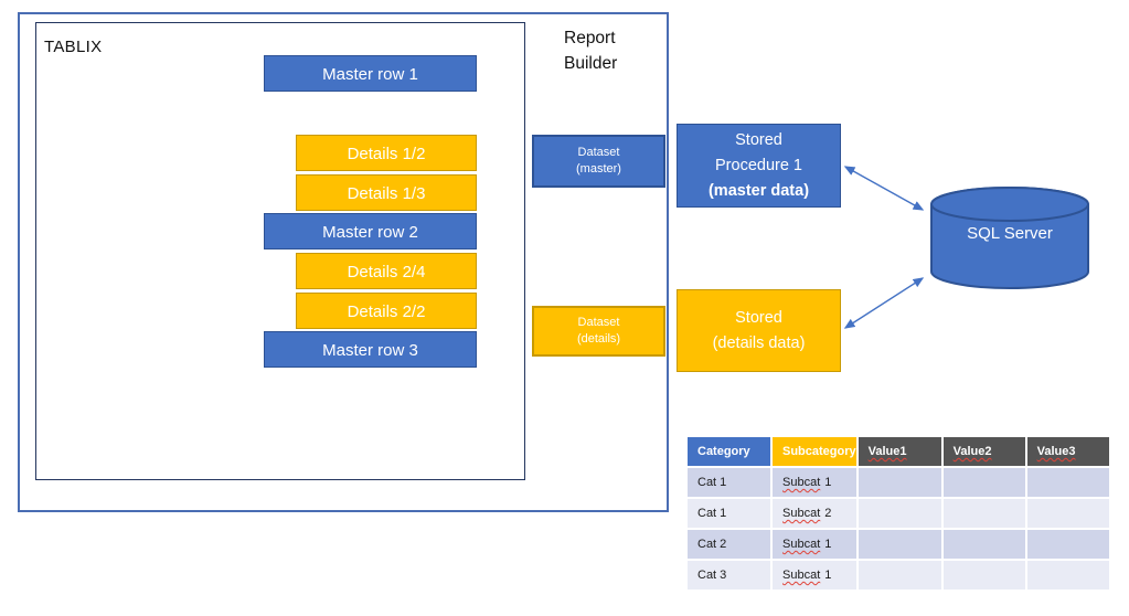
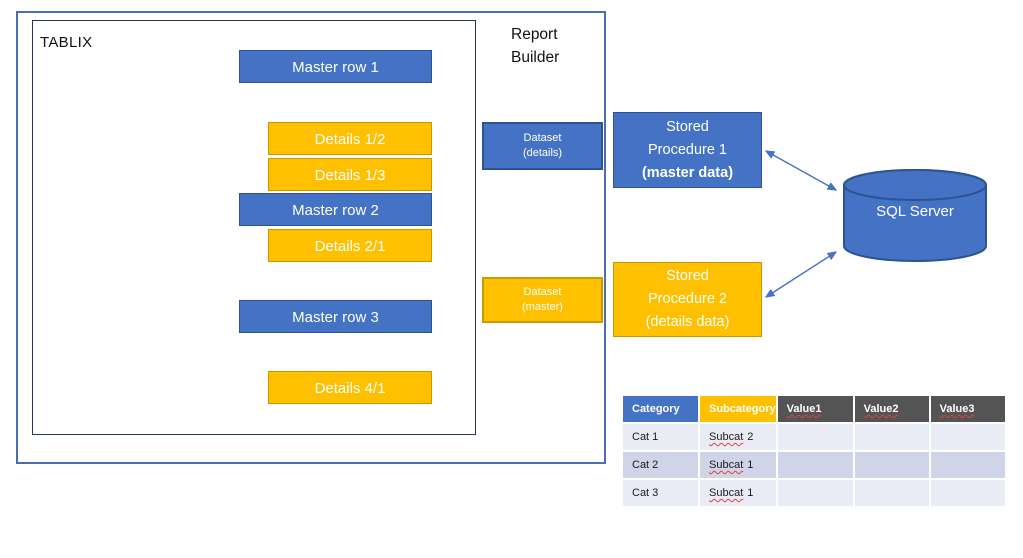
  TABLIX
  Report Builder
  Master row 1
  Details 1/2
  Details 1/3
  Master row 2
- Details 2/4
+ Details 2/1
- Details 2/2
  Master row 3
+ Details 4/1
  Dataset
- (master)
+ (details)
  Dataset
- (details)
+ (master)
  Stored
  Procedure 1
  (master data)
  Stored
+ Procedure 2
  (details data)
  SQL Server
  Category	Subcategory	Value1	Value2	Value3
- Cat 1	Subcat 1
  Cat 1	Subcat 2
  Cat 2	Subcat 1
  Cat 3	Subcat 1
